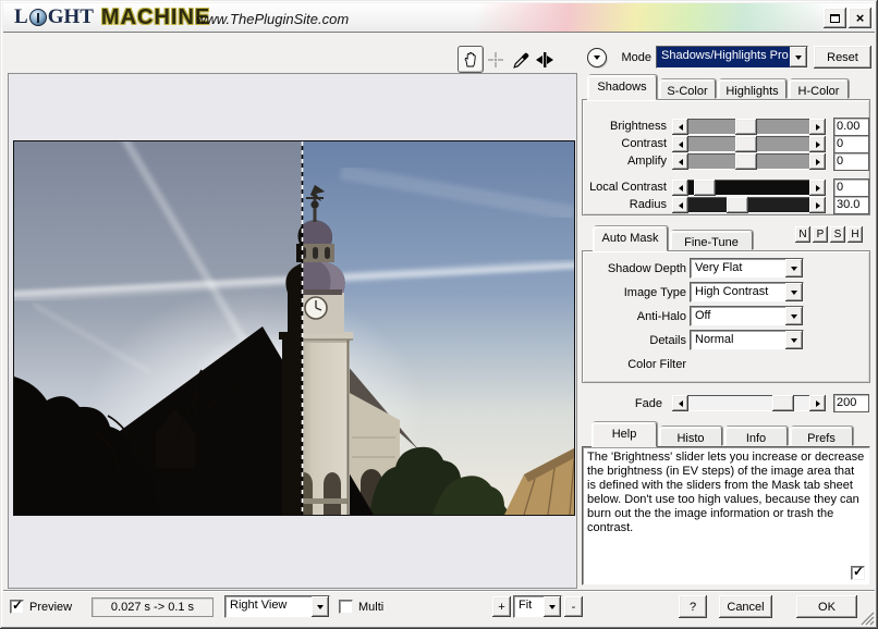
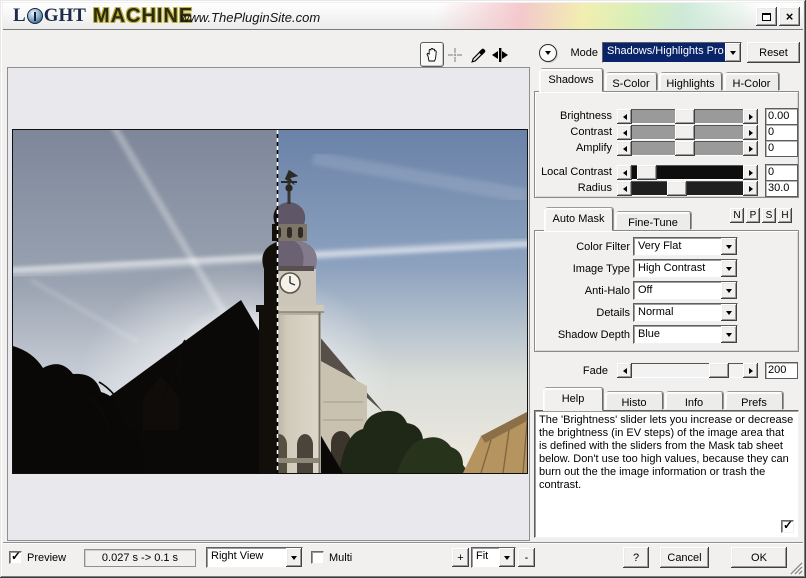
  L
  GHT
  MACHINE
  www.ThePluginSite.com
  ×
  Mode
  Shadows/Highlights Pro
  Reset
  Shadows
  S-Color
  Highlights
  H-Color
  Brightness
  0.00
  Contrast
  0
  Amplify
  0
  Local Contrast
  0
  Radius
  30.0
  Auto Mask
  Fine-Tune
  N
  P
  S
  H
- Shadow Depth
+ Color Filter
  Very Flat
  Image Type
  High Contrast
  Anti-Halo
  Off
  Details
  Normal
- Color Filter
+ Shadow Depth
+ Blue
  Fade
  200
  Help
  Histo
  Info
  Prefs
  The 'Brightness' slider lets you increase or decrease the brightness (in EV steps) of the image area that is defined with the sliders from the Mask tab sheet below. Don't use too high values, because they can burn out the the image information or trash the contrast.
  ✓
  ✓
  Preview
  0.027 s -> 0.1 s
  Right View
  Multi
  +
  Fit
  -
  ?
  Cancel
  OK
